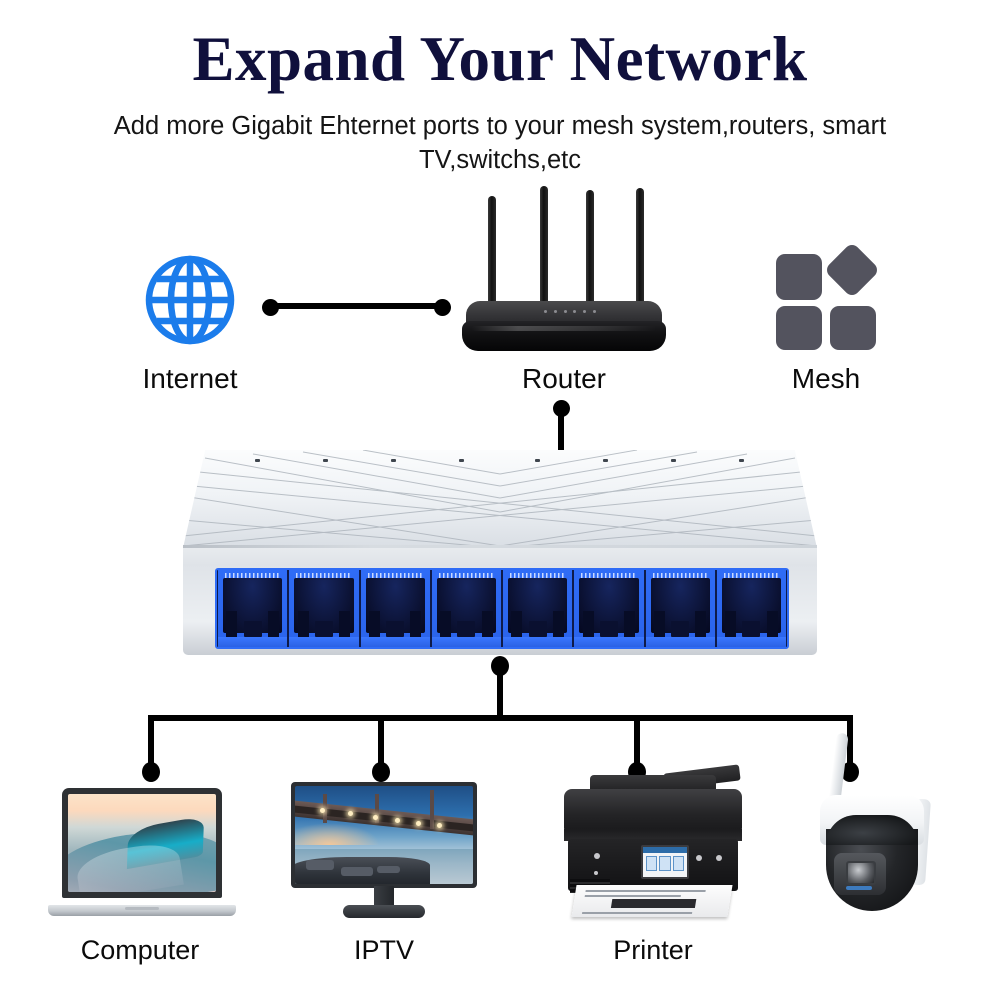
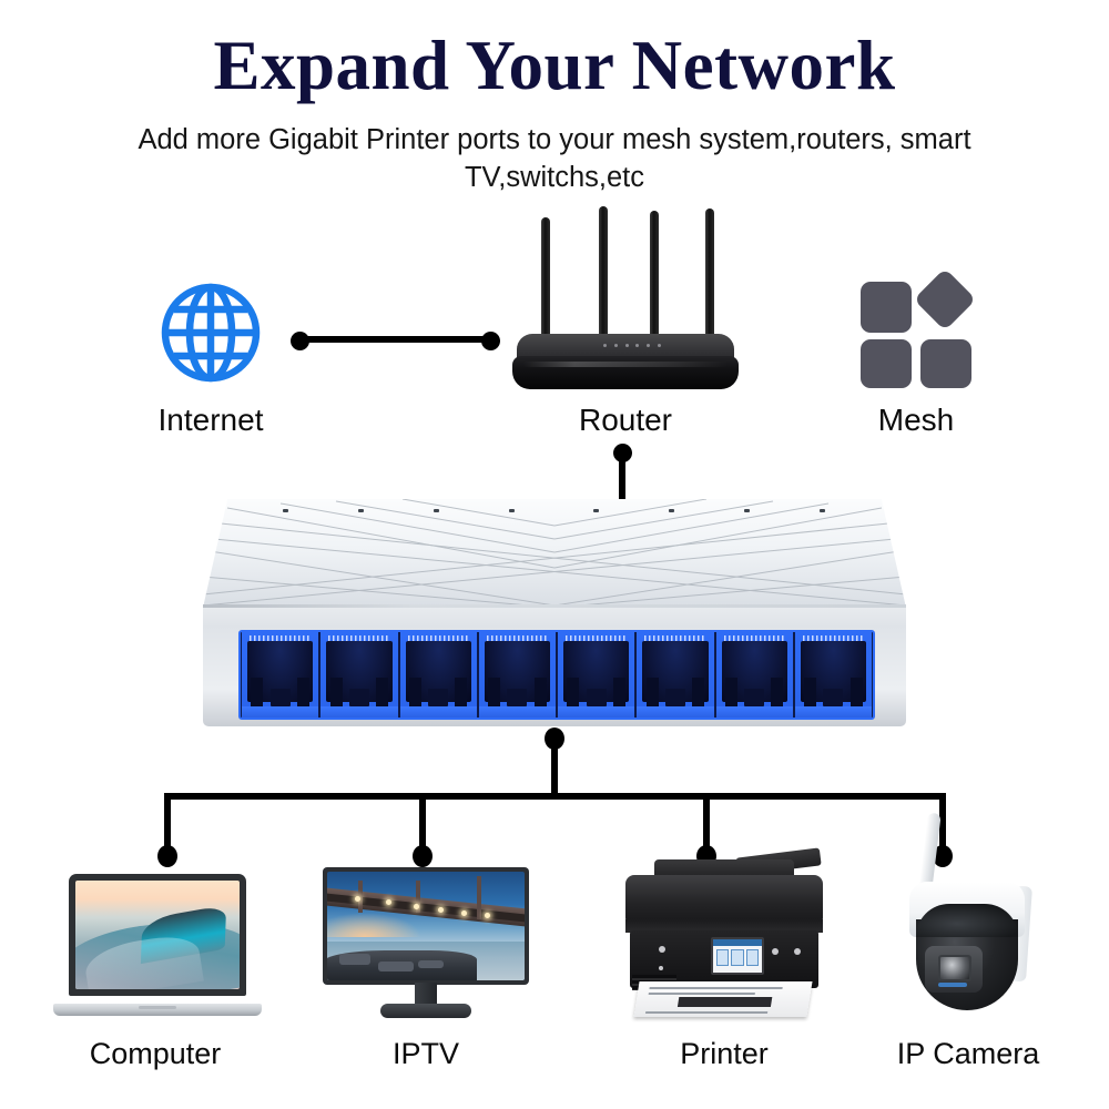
  Expand Your Network
- Add more Gigabit Ehternet ports to your mesh system,routers, smart TV,switchs,etc
+ Add more Gigabit Printer ports to your mesh system,routers, smart TV,switchs,etc
  Internet
  Router
  Mesh
  Computer
  IPTV
  Printer
+ IP Camera
